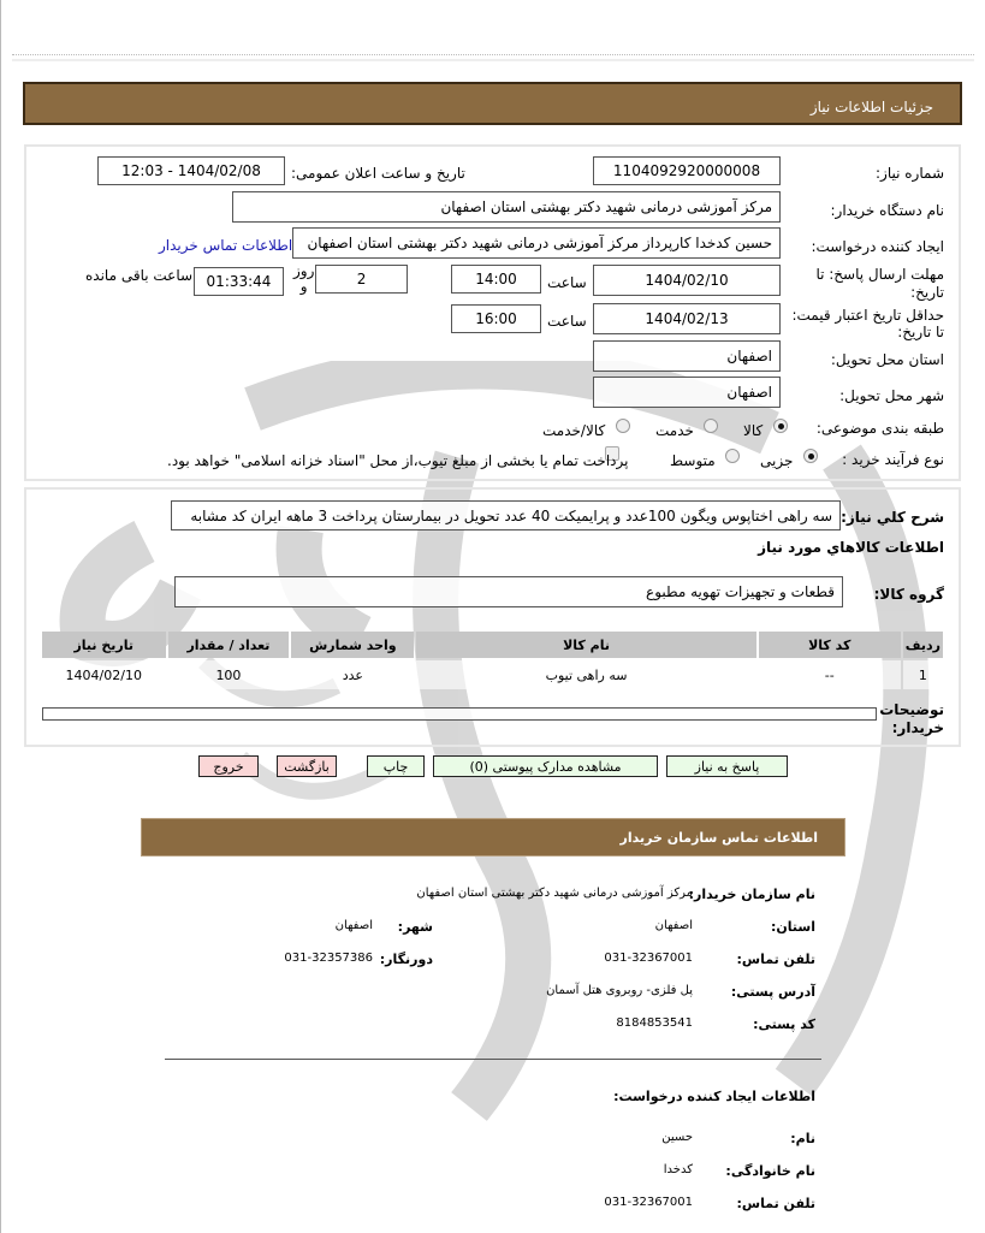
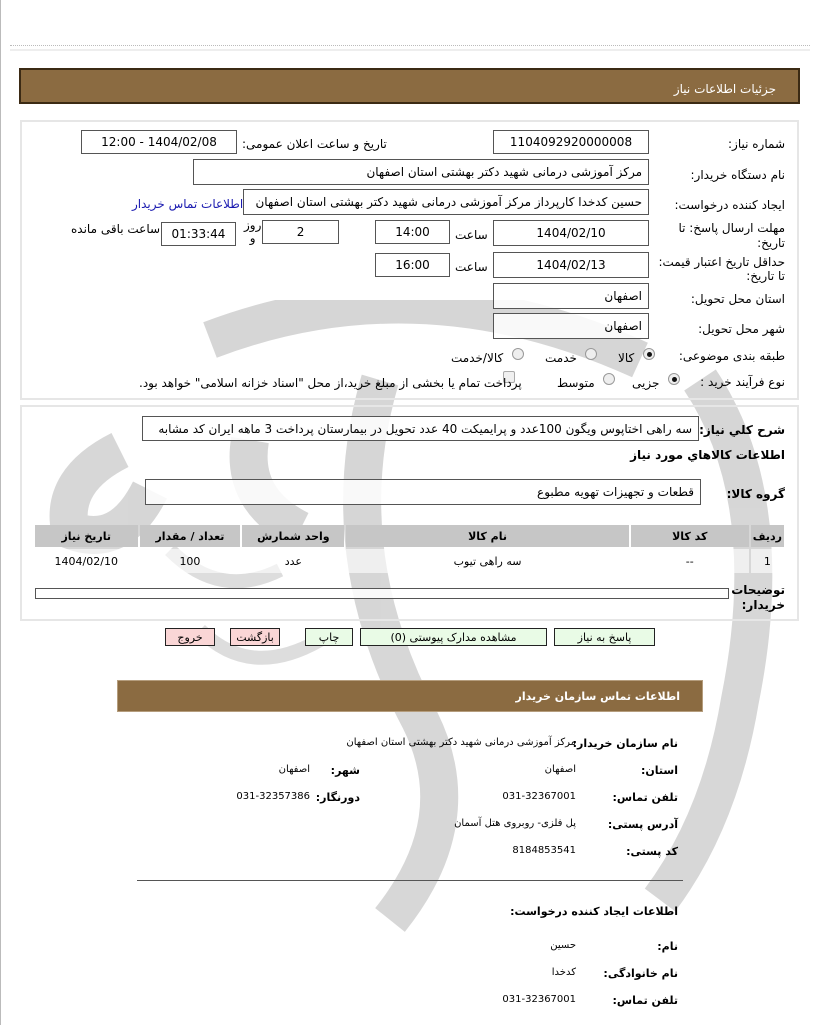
  جزئیات اطلاعات نیاز
  شماره نیاز:
  1104092920000008
  تاریخ و ساعت اعلان عمومی:
- 1404/02/08 - 12:03
+ 1404/02/08 - 12:00
  نام دستگاه خریدار:
  مرکز آموزشی درمانی شهید دکتر بهشتی استان اصفهان
  ایجاد کننده درخواست:
  حسین کدخدا کارپرداز مرکز آموزشی درمانی شهید دکتر بهشتی استان اصفهان
  اطلاعات تماس خریدار
  مهلت ارسال پاسخ: تا
  تاریخ:
  1404/02/10
  ساعت
  14:00
  2
  روز
  و
  01:33:44
  ساعت باقی مانده
  حداقل تاریخ اعتبار قیمت:
  تا تاریخ:
  1404/02/13
  ساعت
  16:00
  استان محل تحویل:
  اصفهان
  شهر محل تحویل:
  اصفهان
  طبقه بندی موضوعی:
  کالا
  خدمت
  کالا/خدمت
  نوع فرآیند خرید :
  جزیی
  متوسط
- پرداخت تمام یا بخشی از مبلغ تیوب،از محل "اسناد خزانه اسلامی" خواهد بود.
+ پرداخت تمام یا بخشی از مبلغ خرید،از محل "اسناد خزانه اسلامی" خواهد بود.
  شرح کلي نياز:
  سه راهی اختاپوس ویگون 100عدد و پرایمیکت 40 عدد تحویل در بیمارستان پرداخت 3 ماهه ایران کد مشابه
  اطلاعات کالاهاي مورد نياز
  گروه کالا:
  قطعات و تجهیزات تهویه مطبوع
  ردیف	کد کالا	نام کالا	واحد شمارش	تعداد / مقدار	تاریخ نیاز
  1	--	سه راهی تیوب	عدد	100	1404/02/10
  توضیحات
  خریدار:
  پاسخ به نیاز
  مشاهده مدارک پیوستی (0)
  چاپ
  بازگشت
  خروج
  اطلاعات تماس سازمان خریدار
  نام سازمان خریدار:
  مرکز آموزشی درمانی شهید دکتر بهشتی استان اصفهان
  استان:
  اصفهان
  شهر:
  اصفهان
  تلفن تماس:
  031-32367001
  دورنگار:
  031-32357386
  آدرس پستی:
  پل فلزی- روبروی هتل آسمان
  کد پستی:
  8184853541
  اطلاعات ایجاد کننده درخواست:
  نام:
  حسین
  نام خانوادگی:
  کدخدا
  تلفن تماس:
  031-32367001
